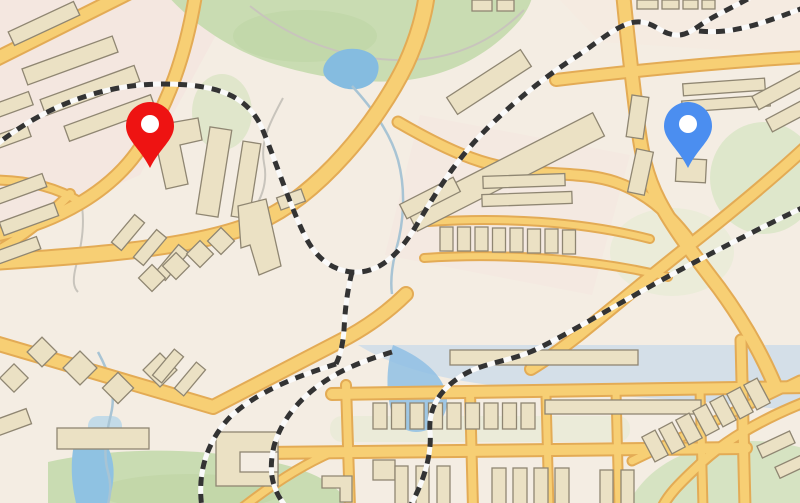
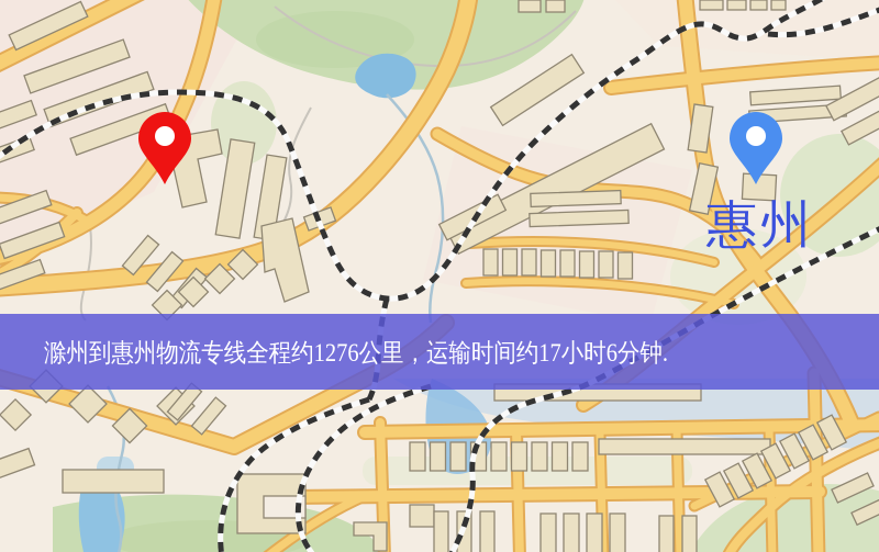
+ 惠州
+ 滁州到惠州物流专线全程约1276公里，运输时间约17小时6分钟.
